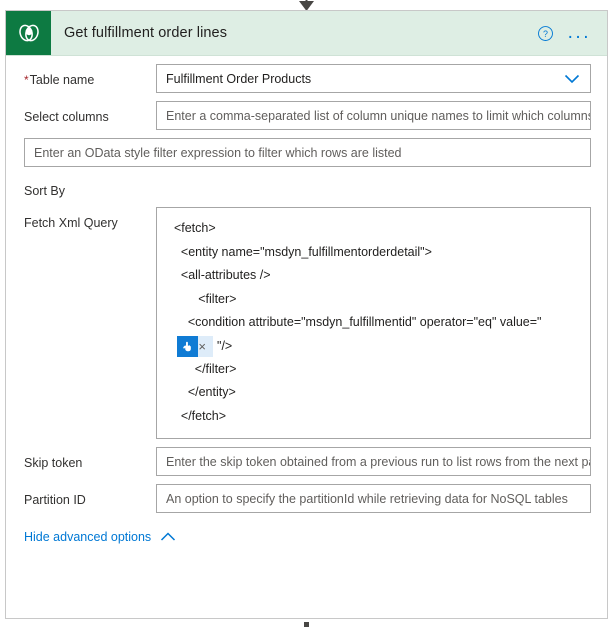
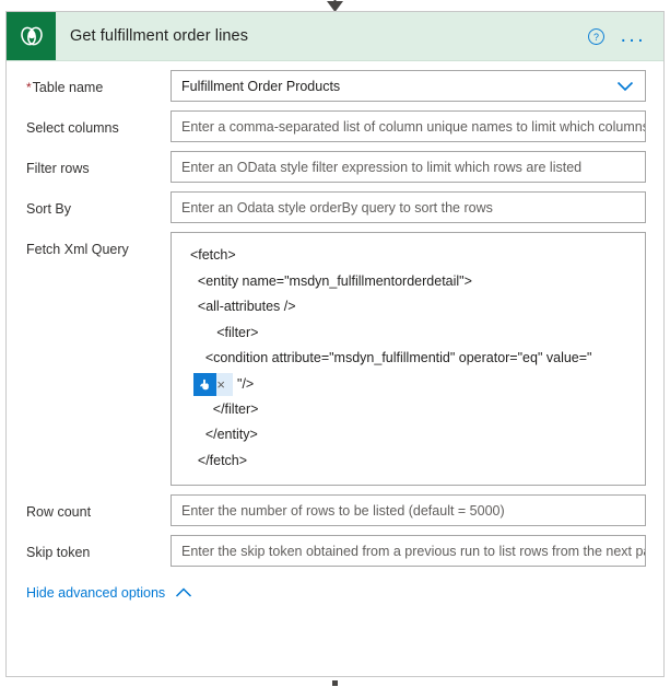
  Get fulfillment order lines
  ?
  ...
  *Table name
  Fulfillment Order Products
  Select columns
  Enter a comma-separated list of column unique names to limit which column
+ Filter rows
- Enter an OData style filter expression to filter which rows are listed
+ Enter an OData style filter expression to limit which rows are listed
  Sort By
+ Enter an Odata style orderBy query to sort the rows
  Fetch Xml Query
  <fetch>
  <entity name="msdyn_fulfillmentorderdetail">
  <all-attributes />
  <filter>
  <condition attribute="msdyn_fulfillmentid" operator="eq" value="
  ×
  "/>
  </filter>
  </entity>
  </fetch>
+ Row count
+ Enter the number of rows to be listed (default = 5000)
  Skip token
  Enter the skip token obtained from a previous run to list rows from the next p
- Partition ID
- An option to specify the partitionId while retrieving data for NoSQL tables
  Hide advanced options
